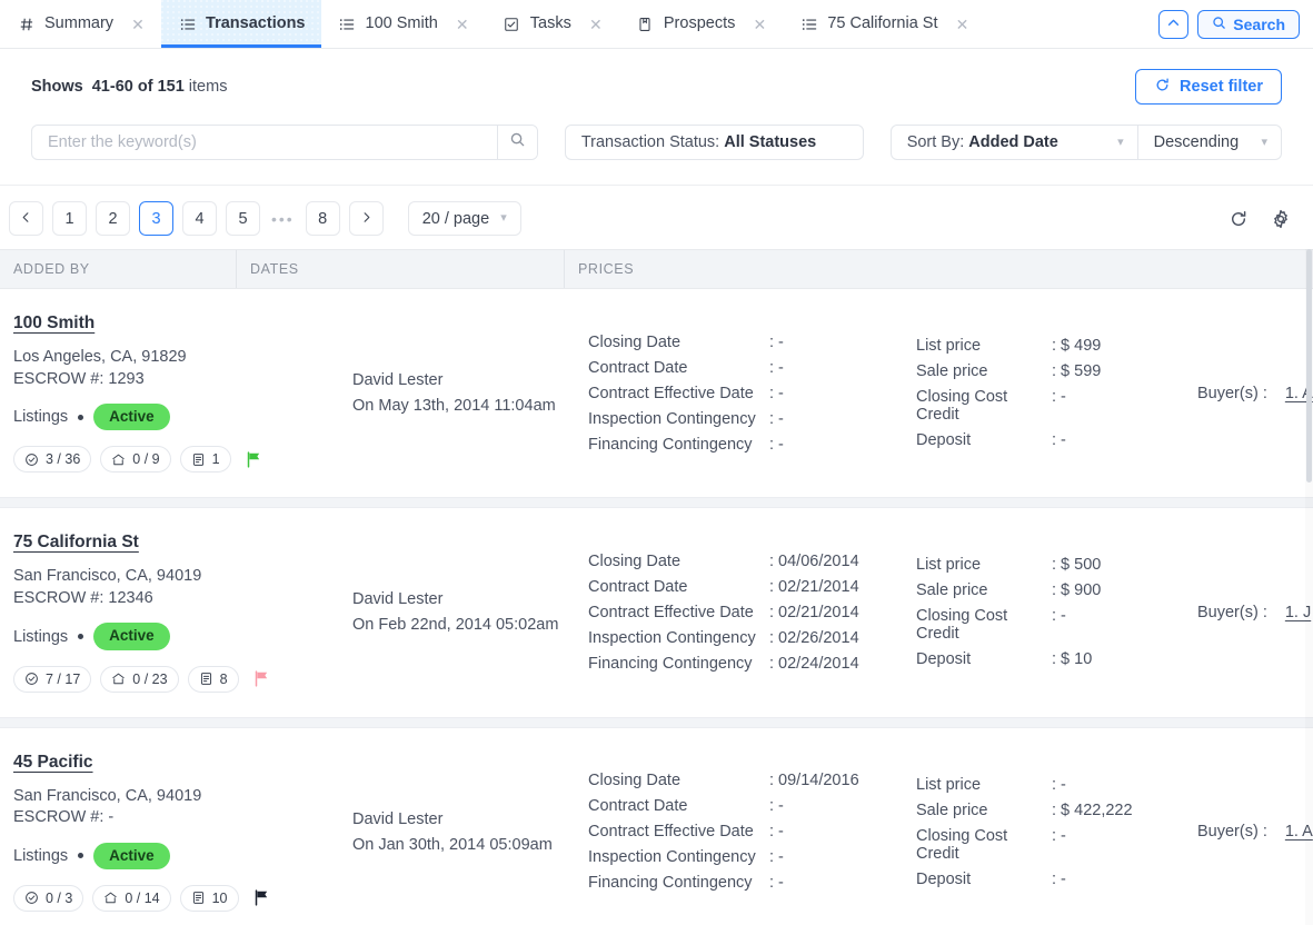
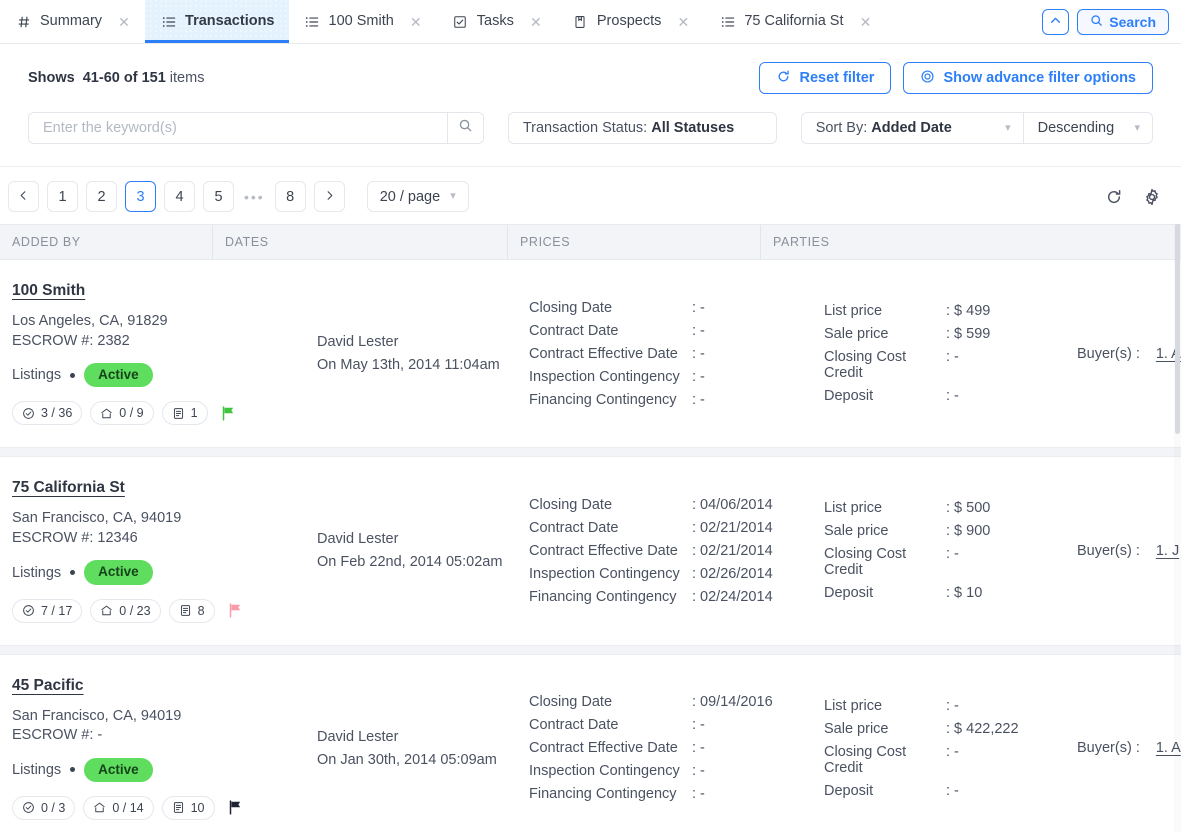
  Summary
  ✕
  Transactions
  100 Smith
  ✕
  Tasks
  ✕
  Prospects
  ✕
  75 California St
  ✕
  Search
  Shows 41-60 of 151 items
  Reset filter
+ Show advance filter options
  Enter the keyword(s)
  Transaction Status:
  All Statuses
  Sort By: Added Date
  ▾
  Descending
  ▾
  1
  2
  3
  4
  5
  •••
  8
  20 / page
  ▾
  ADDED BY
  DATES
  PRICES
+ PARTIES
  100 Smith
  Los Angeles, CA, 91829
- ESCROW #: 1293
+ ESCROW #: 2382
  Listings
  Active
  3 / 36
  0 / 9
  1
  David Lester
  On May 13th, 2014 11:04am
  Closing Date
  : -
  Contract Date
  : -
  Contract Effective Date
  : -
  Inspection Contingency
  : -
  Financing Contingency
  : -
  List price
  : $ 499
  Sale price
  : $ 599
  Closing Cost Credit
  : -
  Deposit
  : -
  Buyer(s) :
  75 California St
  San Francisco, CA, 94019
  ESCROW #: 12346
  Listings
  Active
  7 / 17
  0 / 23
  8
  David Lester
  On Feb 22nd, 2014 05:02am
  Closing Date
  : 04/06/2014
  Contract Date
  : 02/21/2014
  Contract Effective Date
  : 02/21/2014
  Inspection Contingency
  : 02/26/2014
  Financing Contingency
  : 02/24/2014
  List price
  : $ 500
  Sale price
  : $ 900
  Closing Cost Credit
  : -
  Deposit
  : $ 10
  Buyer(s) :
  1. J
  45 Pacific
  San Francisco, CA, 94019
  ESCROW #: -
  Listings
  Active
  0 / 3
  0 / 14
  10
  David Lester
  On Jan 30th, 2014 05:09am
  Closing Date
  : 09/14/2016
  Contract Date
  : -
  Contract Effective Date
  : -
  Inspection Contingency
  : -
  Financing Contingency
  : -
  List price
  : -
  Sale price
  : $ 422,222
  Closing Cost Credit
  : -
  Deposit
  : -
  Buyer(s) :
  1. A
